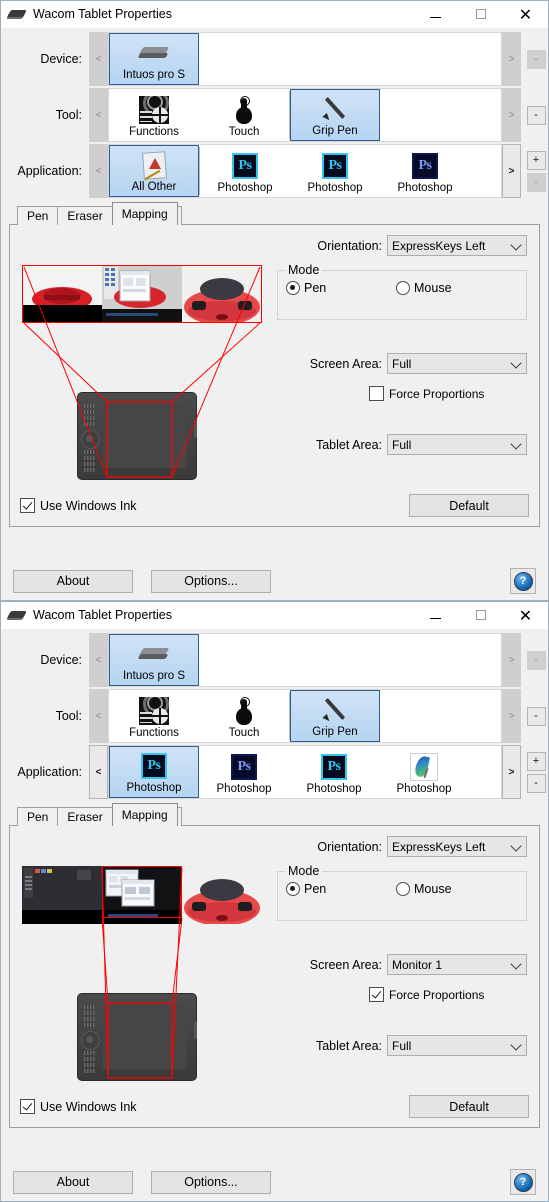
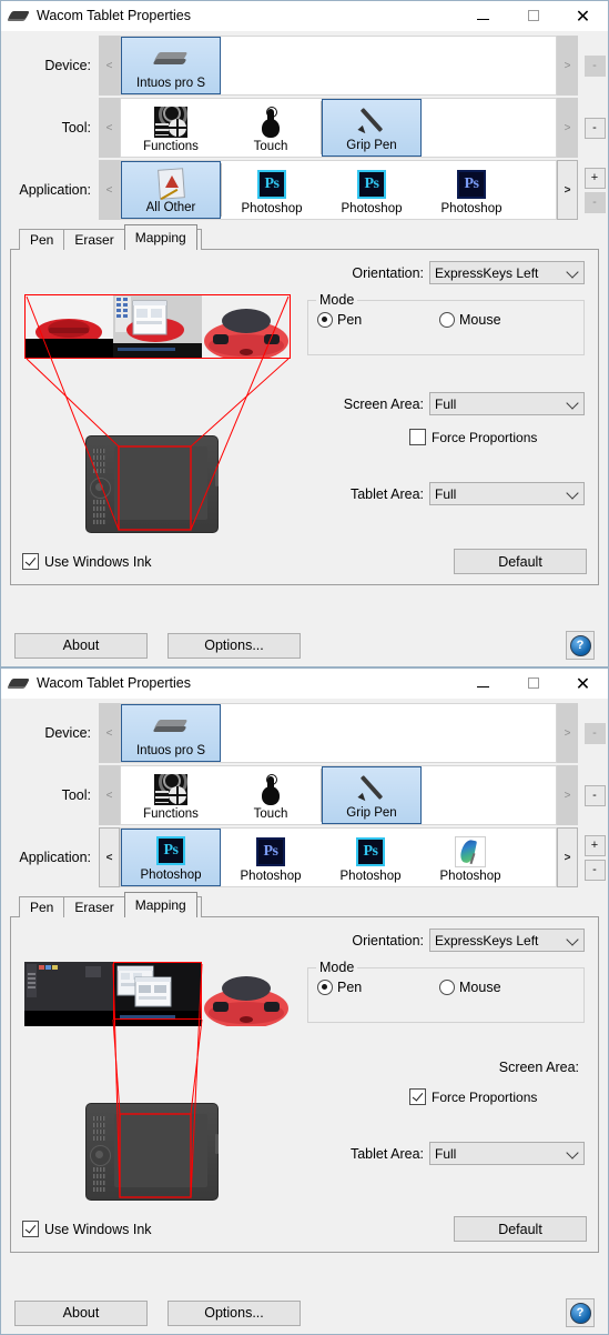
  Wacom Tablet Properties
  ✕
  Device:
  <
  Intuos pro S
  >
  -
  Tool:
  <
  Functions
  Touch
  Grip Pen
  >
  -
  Application:
  <
  All Other
  Ps
  Photoshop
  Ps
  Photoshop
  Ps
  Photoshop
  >
  +
  -
  Pen
  Eraser
  Mapping
  Orientation:
  ExpressKeys Left
  Mode
  Pen
  Mouse
  Screen Area:
  Full
  Force Proportions
  Tablet Area:
  Full
  Use Windows Ink
  Default
  About
  Options...
  ?
  Wacom Tablet Properties
  ✕
  Device:
  <
  Intuos pro S
  >
  -
  Tool:
  <
  Functions
  Touch
  Grip Pen
  >
  -
  Application:
  <
  Ps
  Photoshop
  Ps
  Photoshop
  Ps
  Photoshop
  Photoshop
  >
  +
  -
  Pen
  Eraser
  Mapping
  Orientation:
  ExpressKeys Left
  Mode
  Pen
  Mouse
  Screen Area:
- Monitor 1
  Force Proportions
  Tablet Area:
  Full
  Use Windows Ink
  Default
  About
  Options...
  ?
